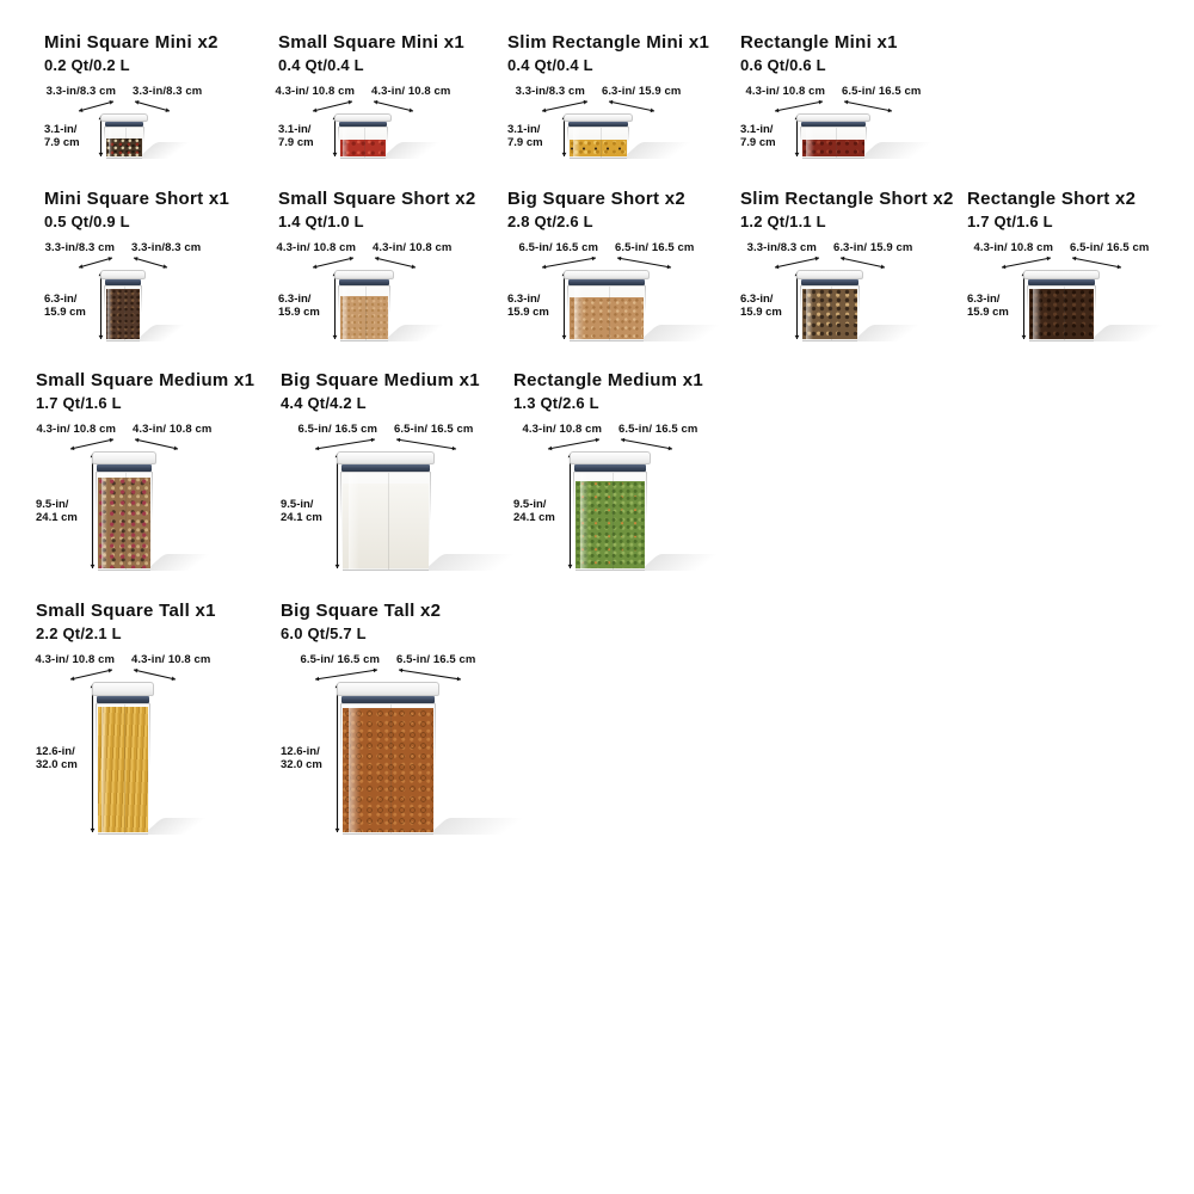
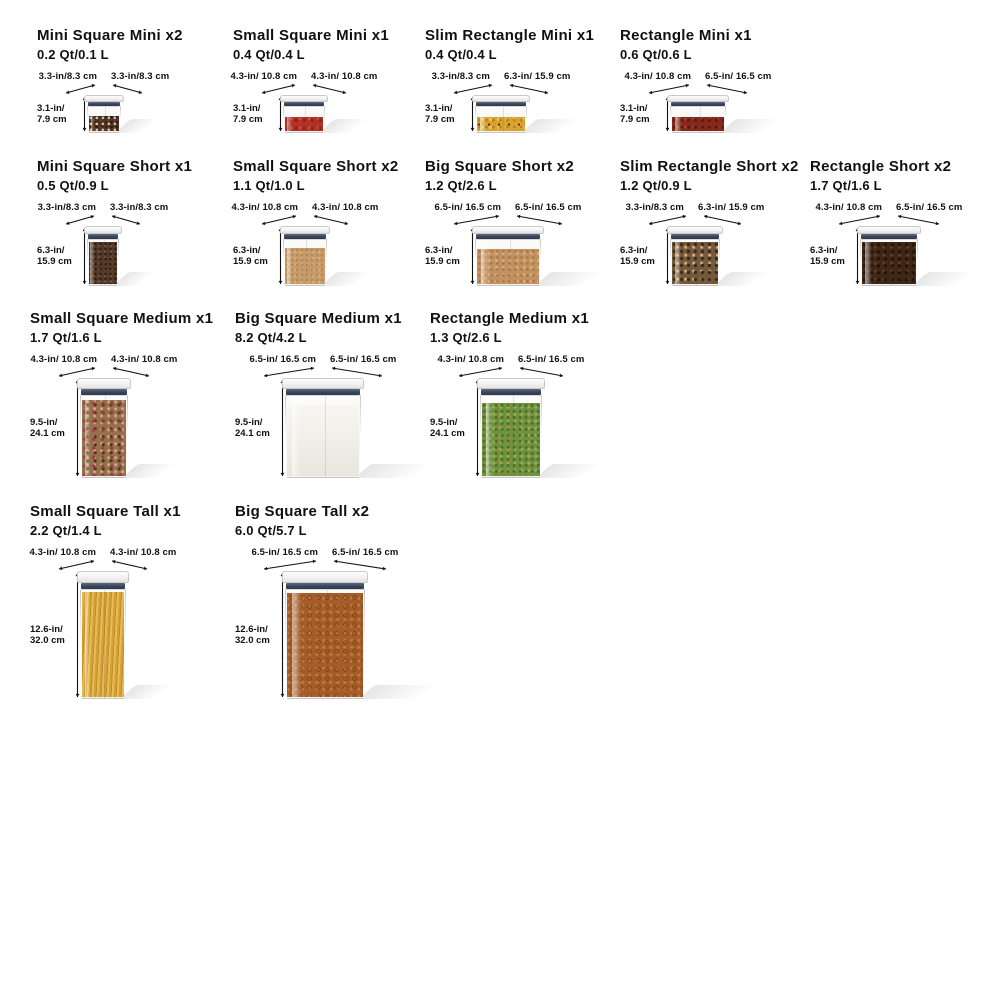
  Mini Square Mini x2
- 0.2 Qt/0.2 L
+ 0.2 Qt/0.1 L
  3.3-in/8.3 cm
  3.3-in/8.3 cm
  3.1-in/
  7.9 cm
  Small Square Mini x1
  0.4 Qt/0.4 L
  4.3-in/ 10.8 cm
  4.3-in/ 10.8 cm
  3.1-in/
  7.9 cm
  Slim Rectangle Mini x1
  0.4 Qt/0.4 L
  3.3-in/8.3 cm
  6.3-in/ 15.9 cm
  3.1-in/
  7.9 cm
  Rectangle Mini x1
  0.6 Qt/0.6 L
  4.3-in/ 10.8 cm
  6.5-in/ 16.5 cm
  3.1-in/
  7.9 cm
  Mini Square Short x1
  0.5 Qt/0.9 L
  3.3-in/8.3 cm
  3.3-in/8.3 cm
  6.3-in/
  15.9 cm
  Small Square Short x2
- 1.4 Qt/1.0 L
+ 1.1 Qt/1.0 L
  4.3-in/ 10.8 cm
  4.3-in/ 10.8 cm
  6.3-in/
  15.9 cm
  Big Square Short x2
- 2.8 Qt/2.6 L
+ 1.2 Qt/2.6 L
  6.5-in/ 16.5 cm
  6.5-in/ 16.5 cm
  6.3-in/
  15.9 cm
  Slim Rectangle Short x2
- 1.2 Qt/1.1 L
+ 1.2 Qt/0.9 L
  3.3-in/8.3 cm
  6.3-in/ 15.9 cm
  6.3-in/
  15.9 cm
  Rectangle Short x2
  1.7 Qt/1.6 L
  4.3-in/ 10.8 cm
  6.5-in/ 16.5 cm
  6.3-in/
  15.9 cm
  Small Square Medium x1
  1.7 Qt/1.6 L
  4.3-in/ 10.8 cm
  4.3-in/ 10.8 cm
  9.5-in/
  24.1 cm
  Big Square Medium x1
- 4.4 Qt/4.2 L
+ 8.2 Qt/4.2 L
  6.5-in/ 16.5 cm
  6.5-in/ 16.5 cm
  9.5-in/
  24.1 cm
  Rectangle Medium x1
  1.3 Qt/2.6 L
  4.3-in/ 10.8 cm
  6.5-in/ 16.5 cm
  9.5-in/
  24.1 cm
  Small Square Tall x1
- 2.2 Qt/2.1 L
+ 2.2 Qt/1.4 L
  4.3-in/ 10.8 cm
  4.3-in/ 10.8 cm
  12.6-in/
  32.0 cm
  Big Square Tall x2
  6.0 Qt/5.7 L
  6.5-in/ 16.5 cm
  6.5-in/ 16.5 cm
  12.6-in/
  32.0 cm
